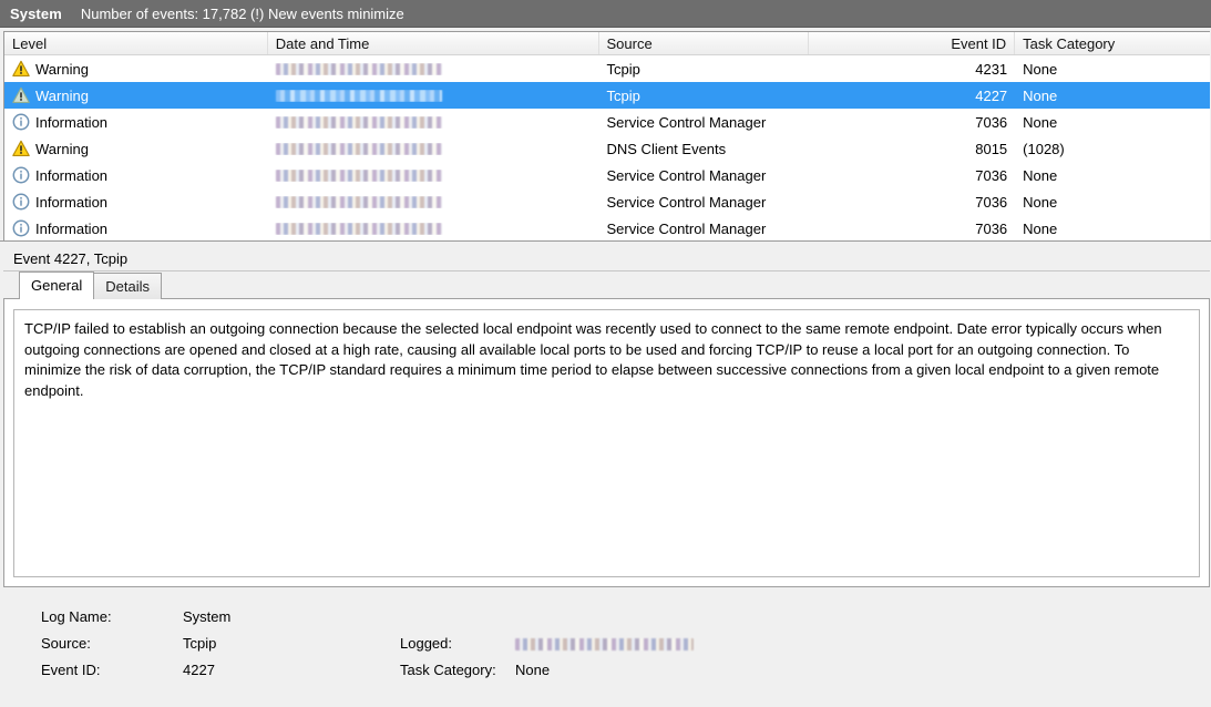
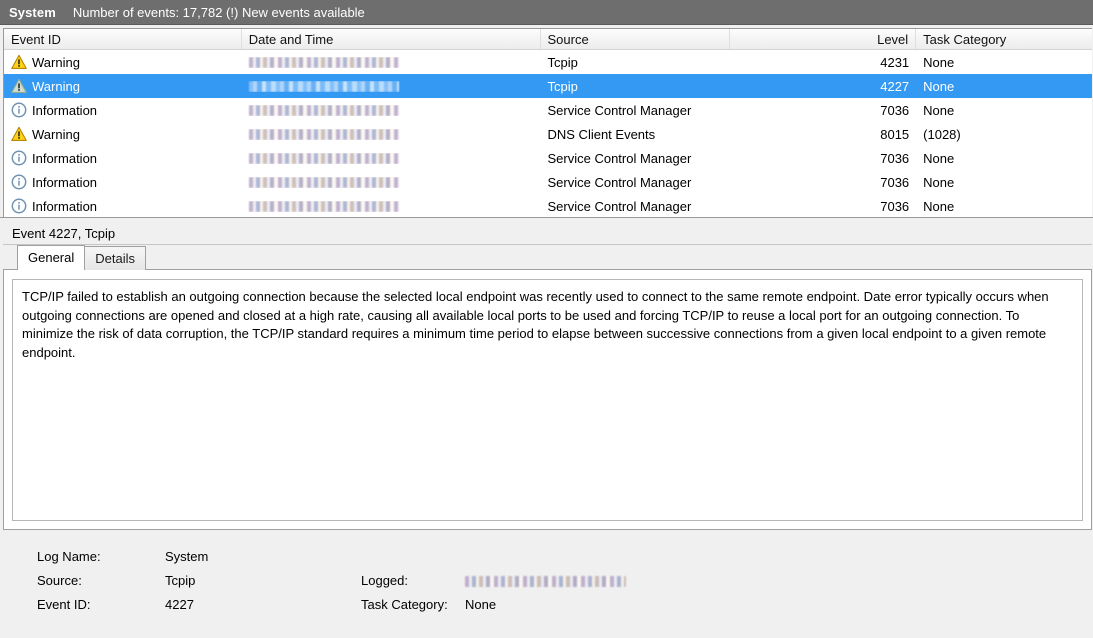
  System
- Number of events: 17,782 (!) New events minimize
+ Number of events: 17,782 (!) New events available
- Level
+ Event ID
  Date and Time
  Source
- Event ID
+ Level
  Task Category
  Warning
  Tcpip
  4231
  None
  Warning
  Tcpip
  4227
  None
  Information
  Service Control Manager
  7036
  None
  Warning
  DNS Client Events
  8015
  (1028)
  Information
  Service Control Manager
  7036
  None
  Information
  Service Control Manager
  7036
  None
  Information
  Service Control Manager
  7036
  None
  Event 4227, Tcpip
  General
  Details
  TCP/IP failed to establish an outgoing connection because the selected local endpoint was recently used to connect to the same remote endpoint. Date error typically occurs when outgoing connections are opened and closed at a high rate, causing all available local ports to be used and forcing TCP/IP to reuse a local port for an outgoing connection. To minimize the risk of data corruption, the TCP/IP standard requires a minimum time period to elapse between successive connections from a given local endpoint to a given remote endpoint.
  Log Name:
  System
  Source:
  Tcpip
  Logged:
  Event ID:
  4227
  Task Category:
  None
